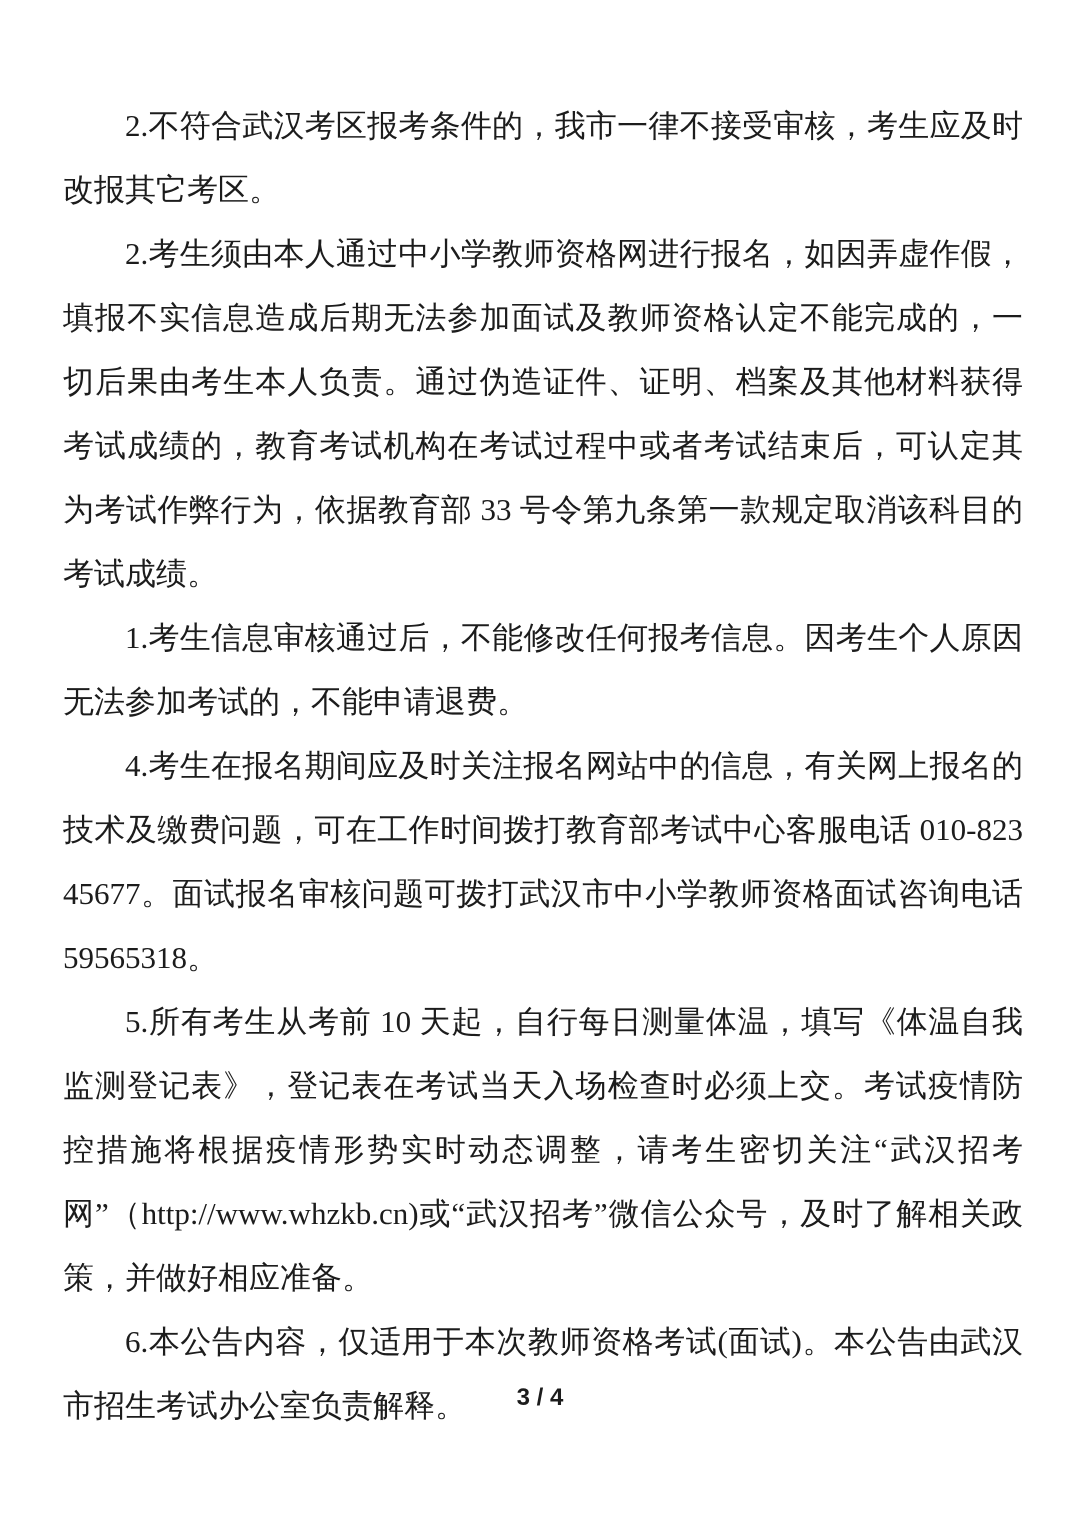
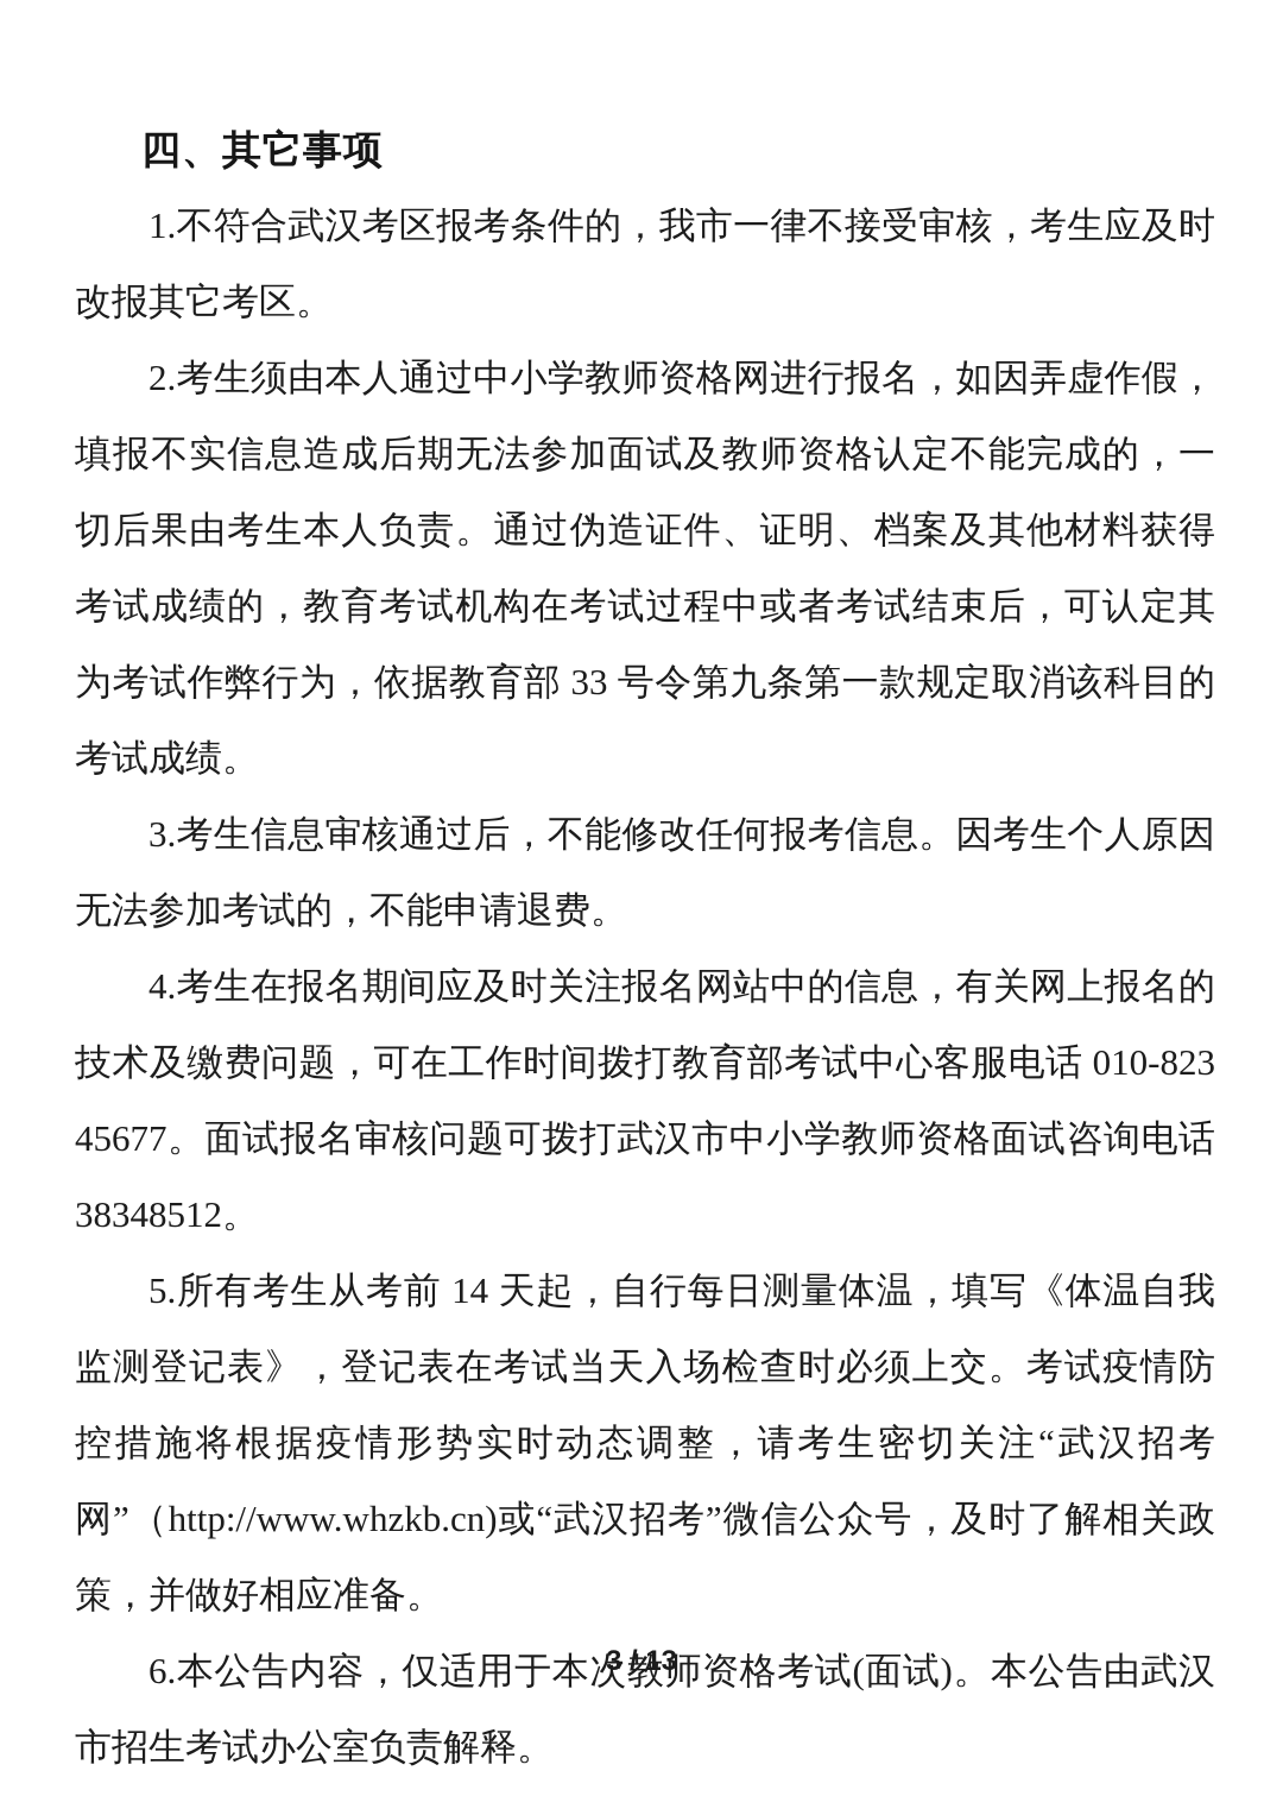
+ 四、其它事项
- 2.不符合武汉考区报考条件的，我市一律不接受审核，考生应及时改报其它考区。
+ 1.不符合武汉考区报考条件的，我市一律不接受审核，考生应及时改报其它考区。
  2.考生须由本人通过中小学教师资格网进行报名，如因弄虚作假，填报不实信息造成后期无法参加面试及教师资格认定不能完成的，一切后果由考生本人负责。通过伪造证件、证明、档案及其他材料获得考试成绩的，教育考试机构在考试过程中或者考试结束后，可认定其为考试作弊行为，依据教育部 33 号令第九条第一款规定取消该科目的考试成绩。
- 1.考生信息审核通过后，不能修改任何报考信息。因考生个人原因无法参加考试的，不能申请退费。
+ 3.考生信息审核通过后，不能修改任何报考信息。因考生个人原因无法参加考试的，不能申请退费。
- 4.考生在报名期间应及时关注报名网站中的信息，有关网上报名的技术及缴费问题，可在工作时间拨打教育部考试中心客服电话 010-82345677。面试报名审核问题可拨打武汉市中小学教师资格面试咨询电话 59565318。
+ 4.考生在报名期间应及时关注报名网站中的信息，有关网上报名的技术及缴费问题，可在工作时间拨打教育部考试中心客服电话 010-82345677。面试报名审核问题可拨打武汉市中小学教师资格面试咨询电话 38348512。
- 5.所有考生从考前 10 天起，自行每日测量体温，填写《体温自我监测登记表》，登记表在考试当天入场检查时必须上交。考试疫情防控措施将根据疫情形势实时动态调整，请考生密切关注“武汉招考网”（http://www.whzkb.cn)或“武汉招考”微信公众号，及时了解相关政策，并做好相应准备。
+ 5.所有考生从考前 14 天起，自行每日测量体温，填写《体温自我监测登记表》，登记表在考试当天入场检查时必须上交。考试疫情防控措施将根据疫情形势实时动态调整，请考生密切关注“武汉招考网”（http://www.whzkb.cn)或“武汉招考”微信公众号，及时了解相关政策，并做好相应准备。
  6.本公告内容，仅适用于本次教师资格考试(面试)。本公告由武汉市招生考试办公室负责解释。
- 3 / 4
+ 3 / 13
